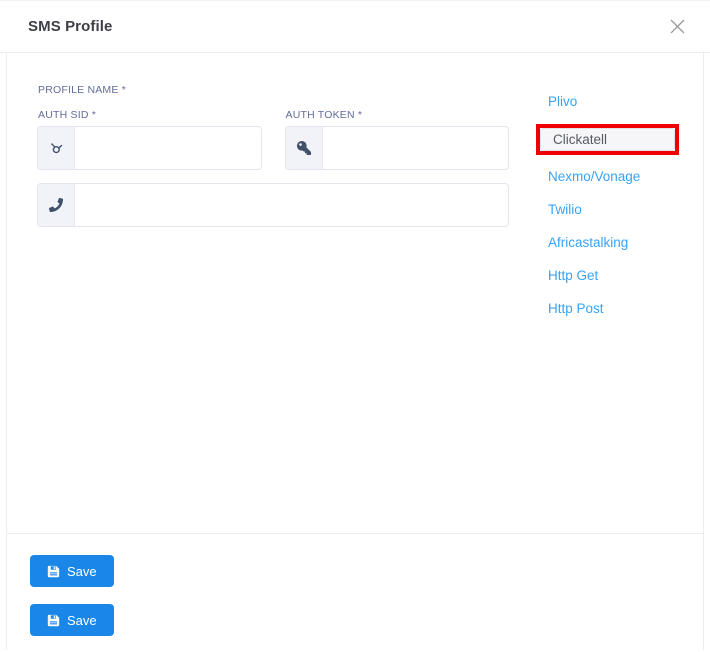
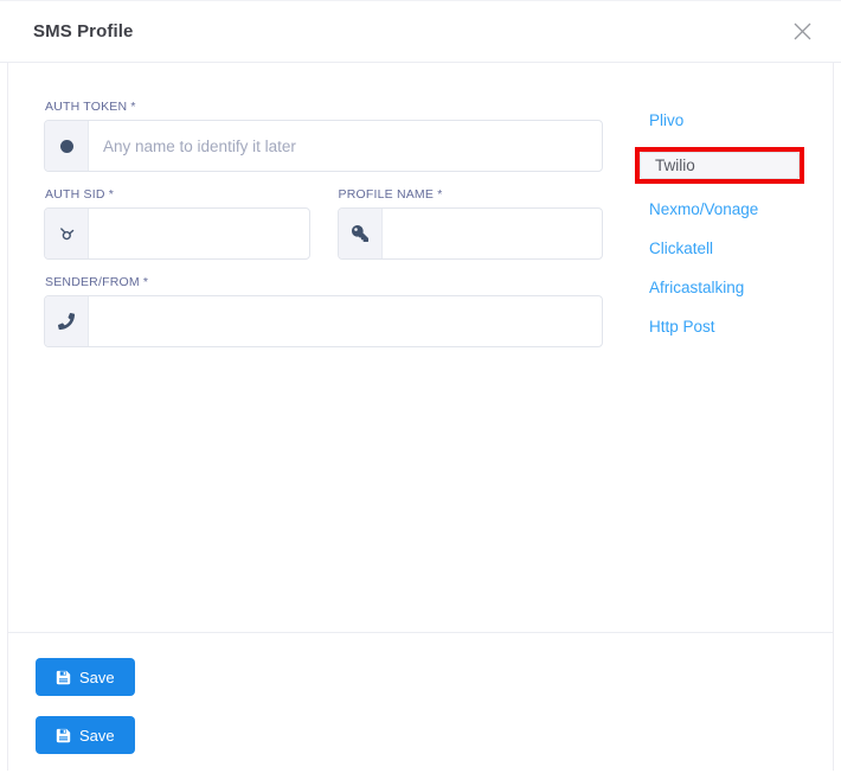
  SMS Profile
- PROFILE NAME *
+ AUTH TOKEN *
+ Any name to identify it later
  AUTH SID *
- AUTH TOKEN *
+ PROFILE NAME *
+ SENDER/FROM *
  Plivo
- Clickatell
+ Twilio
  Nexmo/Vonage
- Twilio
+ Clickatell
  Africastalking
- Http Get
  Http Post
  Save
  Save
